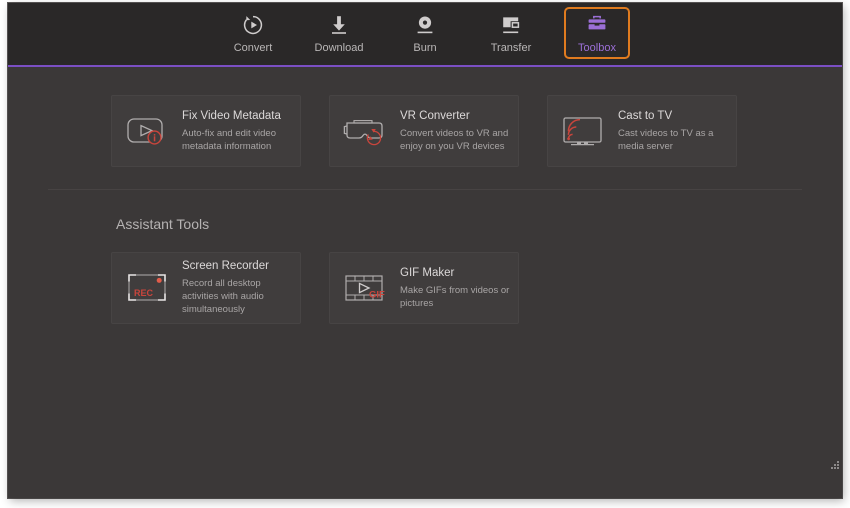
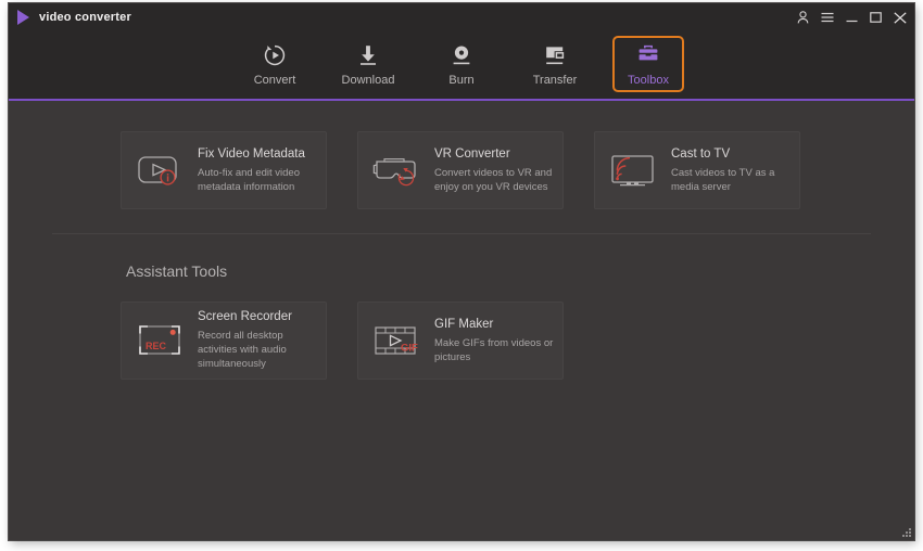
+ video converter
  Convert
  Download
  Burn
  Transfer
  Toolbox
  Fix Video Metadata
  Auto-fix and edit video metadata information
  VR Converter
  Convert videos to VR and enjoy on you VR devices
  Cast to TV
  Cast videos to TV as a media server
  Assistant Tools
  REC
  Screen Recorder
  Record all desktop activities with audio simultaneously
  GIF
  GIF Maker
  Make GIFs from videos or pictures
